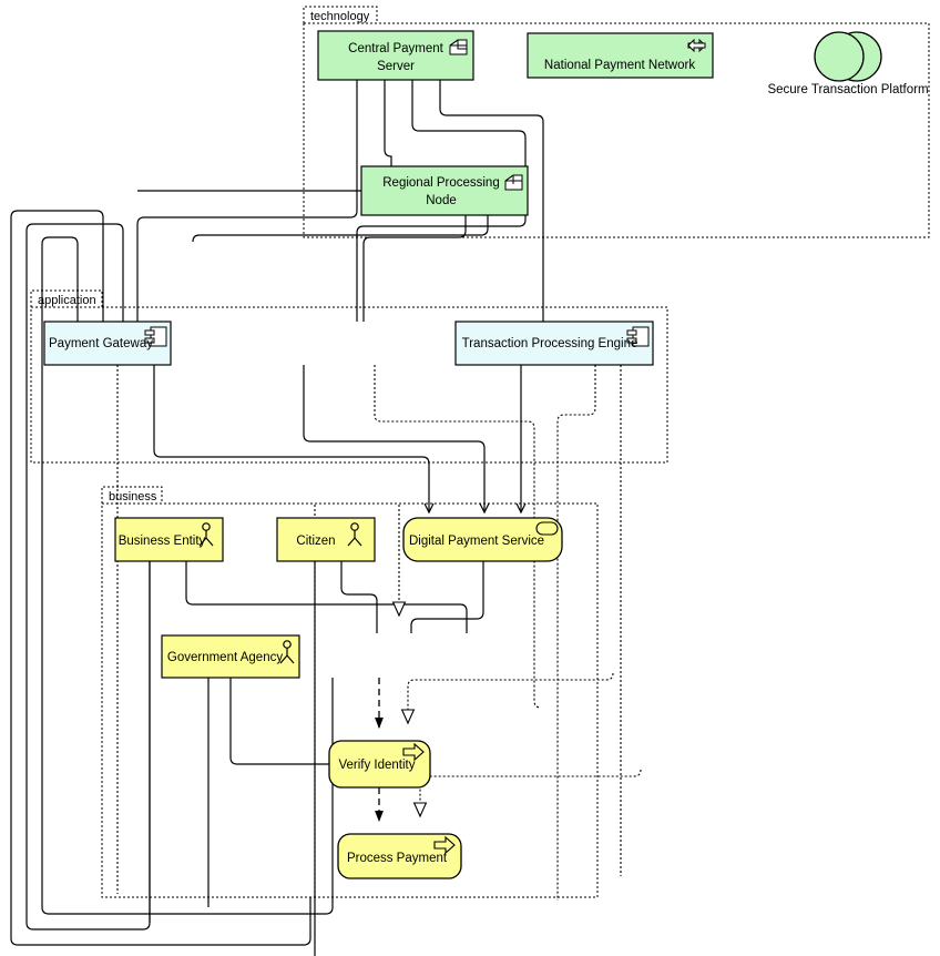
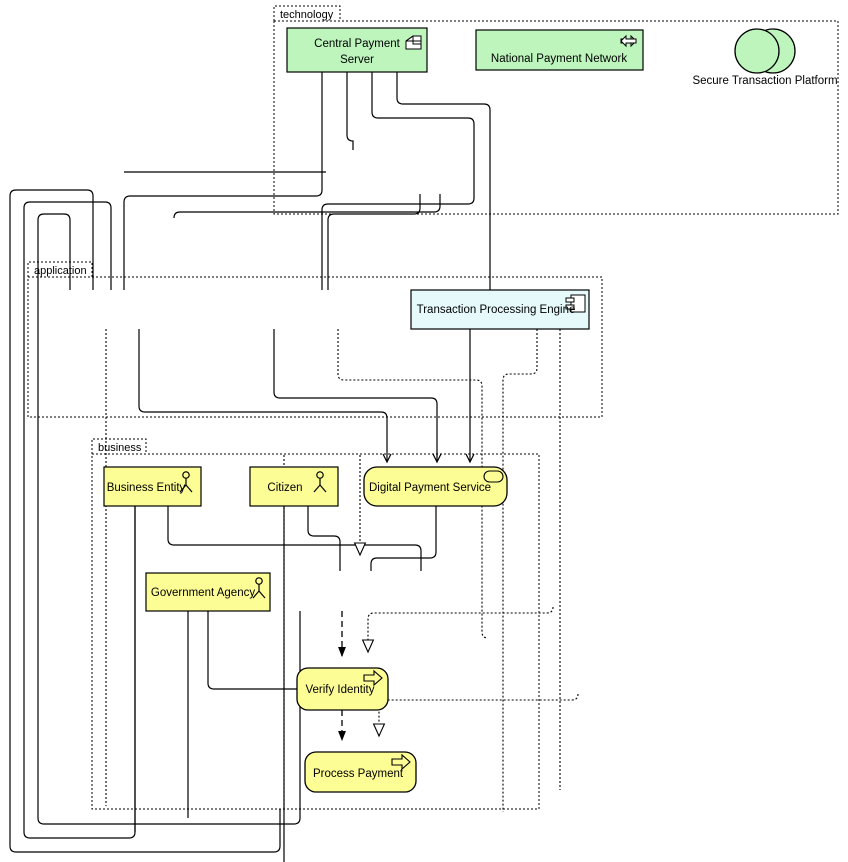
  technology
  applicaion
  business
  Central Payment
  Server
  National Payment Network
  Secure Transaction Platform
- Regional Processing
- Node
- Payment Gateway
  Transaction Processing Engine
  Business Entity
  Citizen
  Digital Payment Service
  Government Agency
  Verify Identity
  Process Payment
